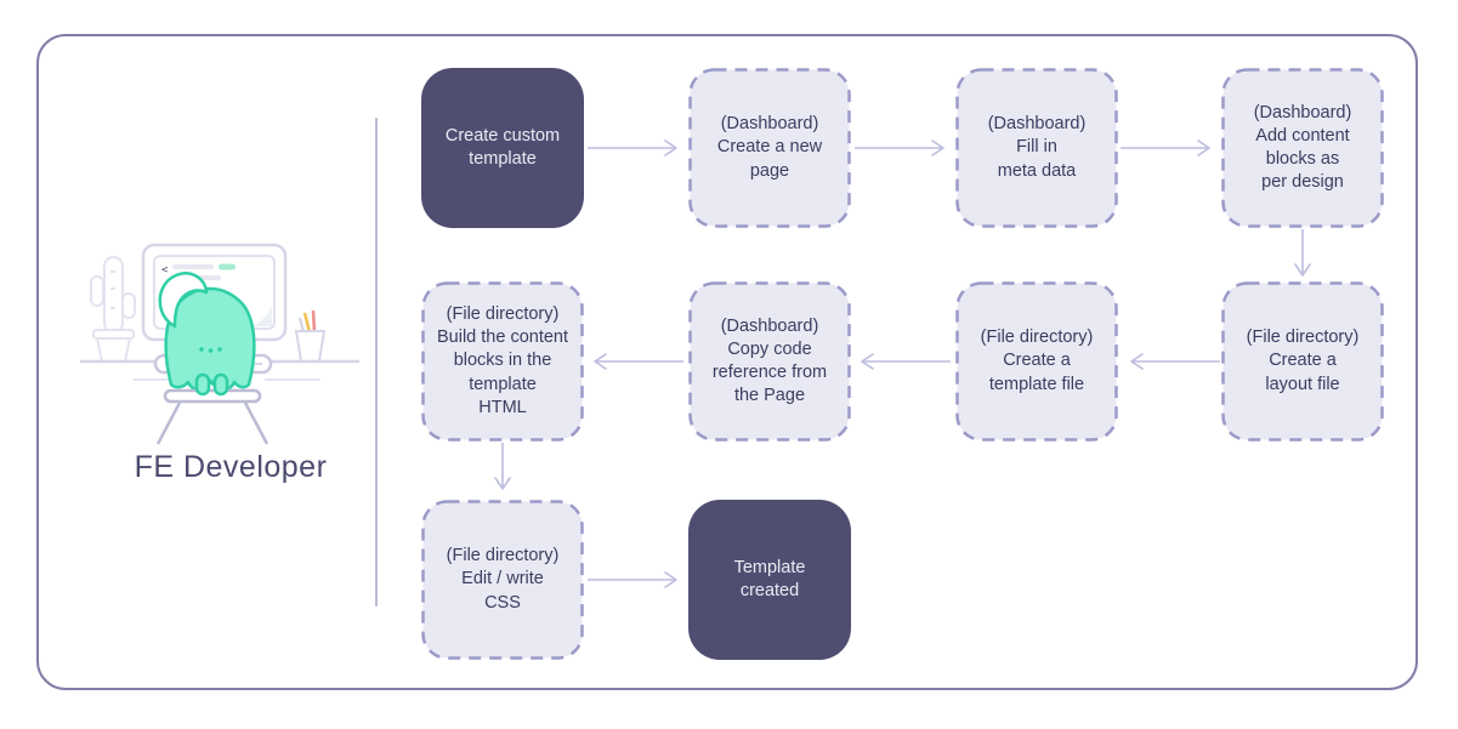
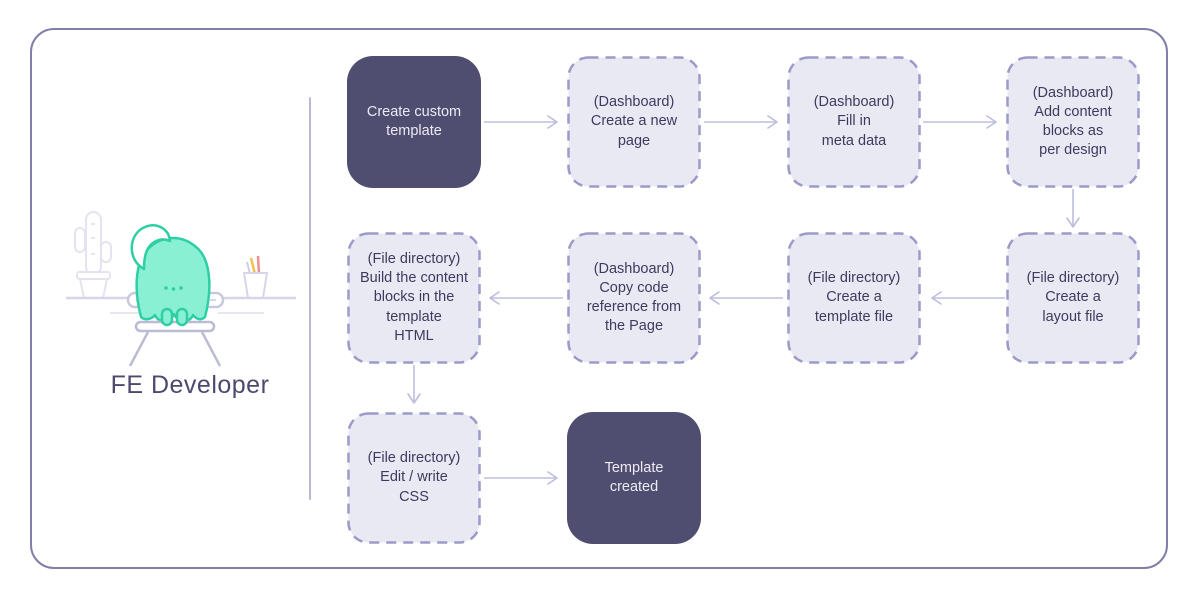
- <
  FE Developer
  Create custom
  template
  (Dashboard)
  Create a new
  page
  (Dashboard)
  Fill in
  meta data
  (Dashboard)
  Add content
  blocks as
  per design
  (File directory)
  Create a
  layout file
  (File directory)
  Create a
  template file
  (Dashboard)
  Copy code
  reference from
  the Page
  (File directory)
  Build the content
  blocks in the
  template
  HTML
  (File directory)
  Edit / write
  CSS
  Template
  created
